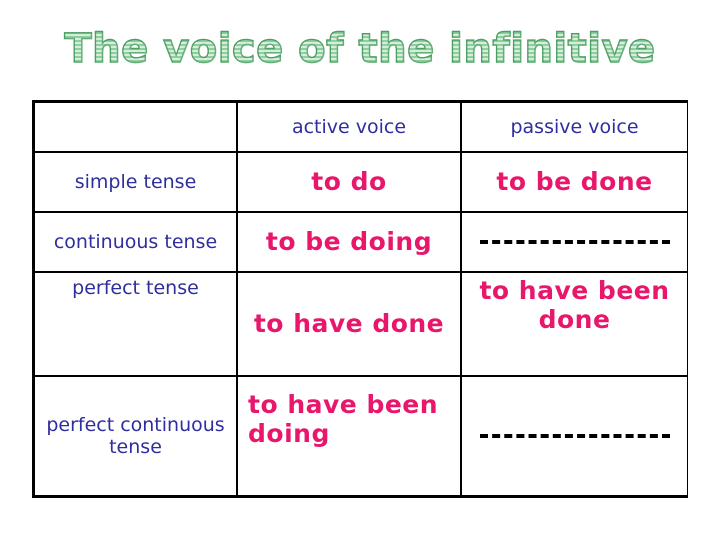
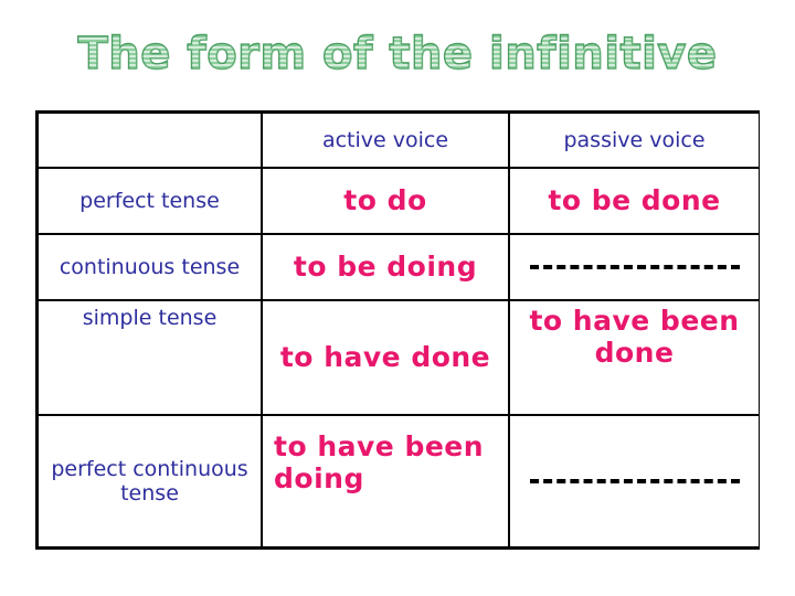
- The voice of the infinitive
+ The form of the infinitive
  	active voice	passive voice
- simple tense	to do	to be done
+ perfect tense	to do	to be done
  continuous tense	to be doing
- perfect tense	to have done	to have been done
+ simple tense	to have done	to have been done
  perfect continuous tense	to have been doing
